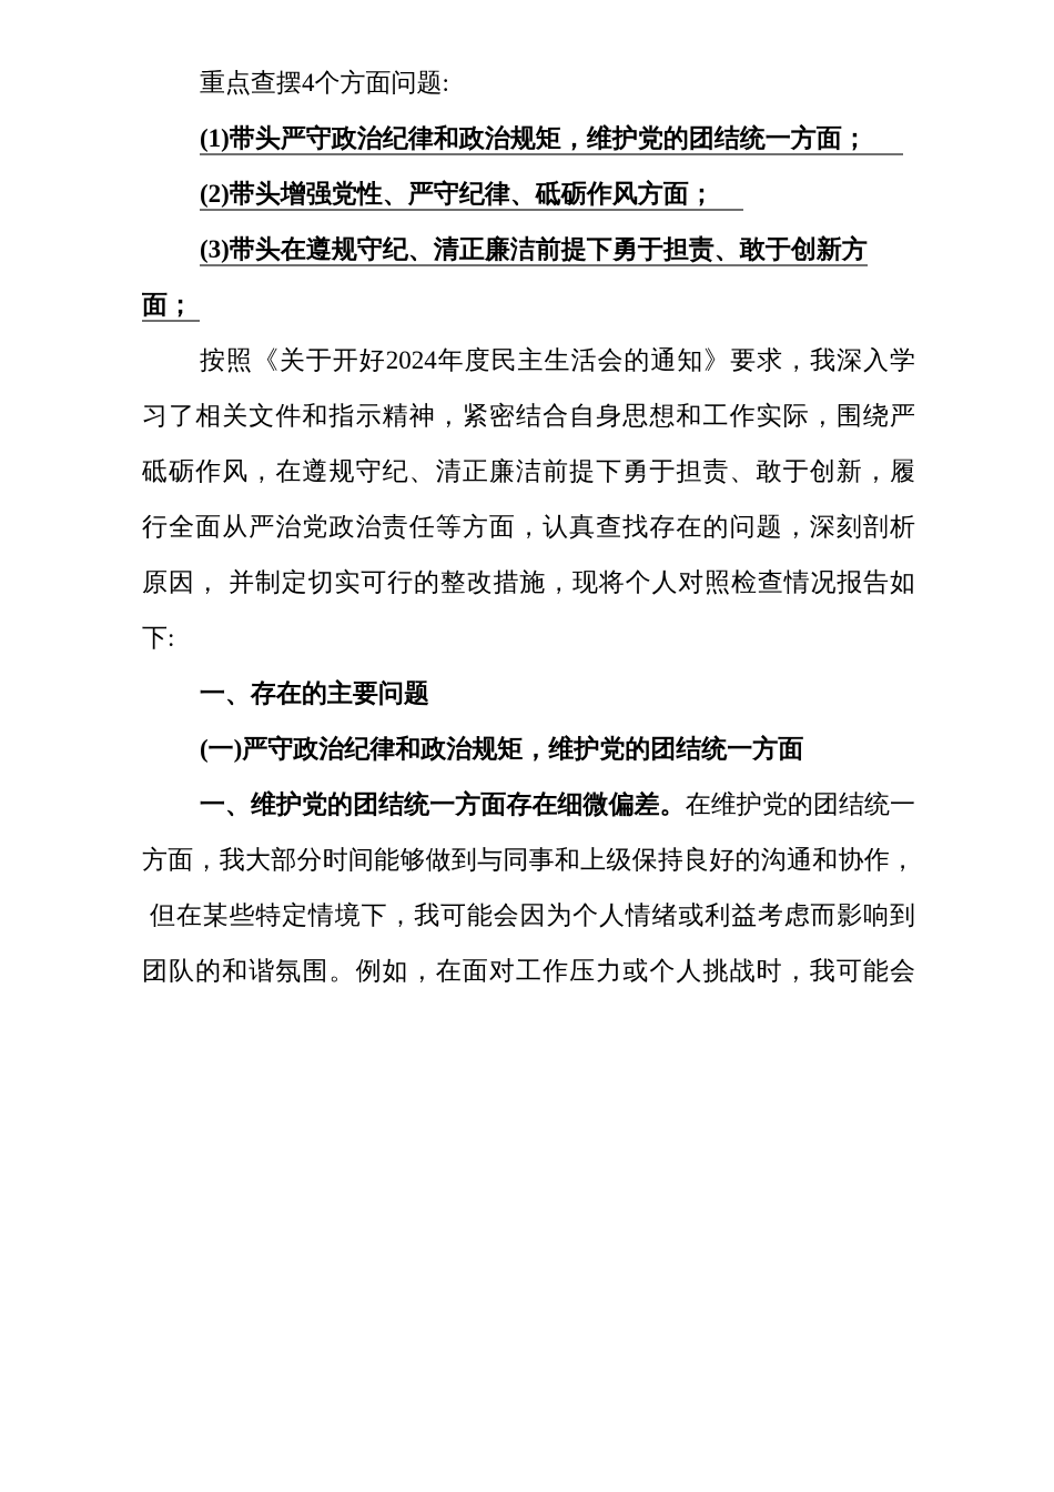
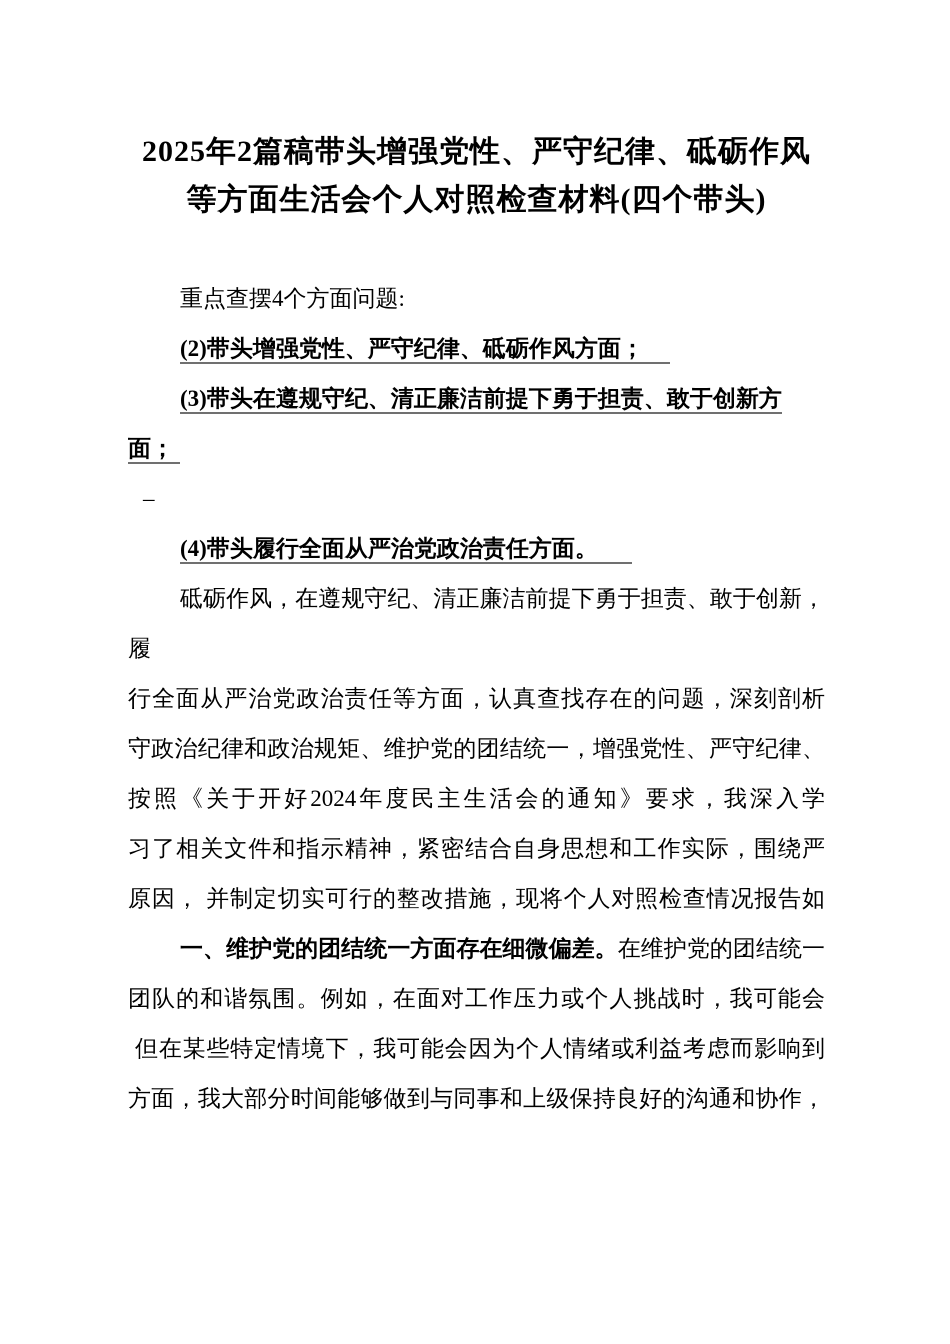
+ 2025年2篇稿带头增强党性、严守纪律、砥砺作风
+ 等方面生活会个人对照检查材料(四个带头)
  重点查摆4个方面问题:
- (1)带头严守政治纪律和政治规矩，维护党的团结统一方面；
  (2)带头增强党性、严守纪律、砥砺作风方面；
  (3)带头在遵规守纪、清正廉洁前提下勇于担责、敢于创新方面；
+ –
+ (4)带头履行全面从严治党政治责任方面。
- 按照《关于开好2024年度民主生活会的通知》要求，我深入学
+ 砥砺作风，在遵规守纪、清正廉洁前提下勇于担责、敢于创新，履
- 习了相关文件和指示精神，紧密结合自身思想和工作实际，围绕严
+ 行全面从严治党政治责任等方面，认真查找存在的问题，深刻剖析
+ 守政治纪律和政治规矩、维护党的团结统一，增强党性、严守纪律、
- 砥砺作风，在遵规守纪、清正廉洁前提下勇于担责、敢于创新，履
+ 按照《关于开好2024年度民主生活会的通知》要求，我深入学
- 行全面从严治党政治责任等方面，认真查找存在的问题，深刻剖析
+ 习了相关文件和指示精神，紧密结合自身思想和工作实际，围绕严
  原因， 并制定切实可行的整改措施，现将个人对照检查情况报告如
- 下:
- 一、存在的主要问题
- (一)严守政治纪律和政治规矩，维护党的团结统一方面
  一、维护党的团结统一方面存在细微偏差。在维护党的团结统一
- 方面，我大部分时间能够做到与同事和上级保持良好的沟通和协作，
+ 团队的和谐氛围。例如，在面对工作压力或个人挑战时，我可能会
  但在某些特定情境下，我可能会因为个人情绪或利益考虑而影响到
- 团队的和谐氛围。例如，在面对工作压力或个人挑战时，我可能会
+ 方面，我大部分时间能够做到与同事和上级保持良好的沟通和协作，
